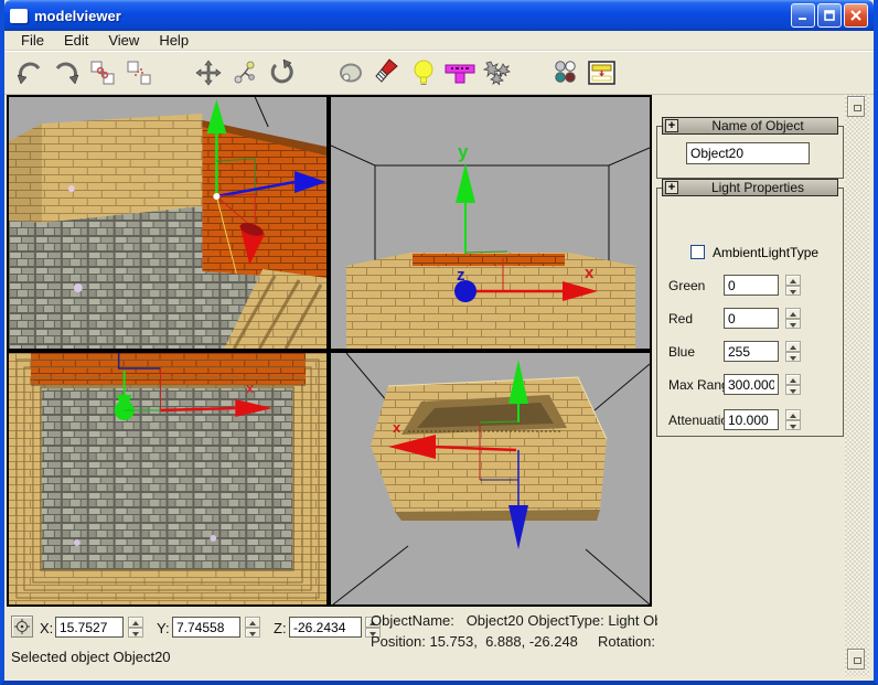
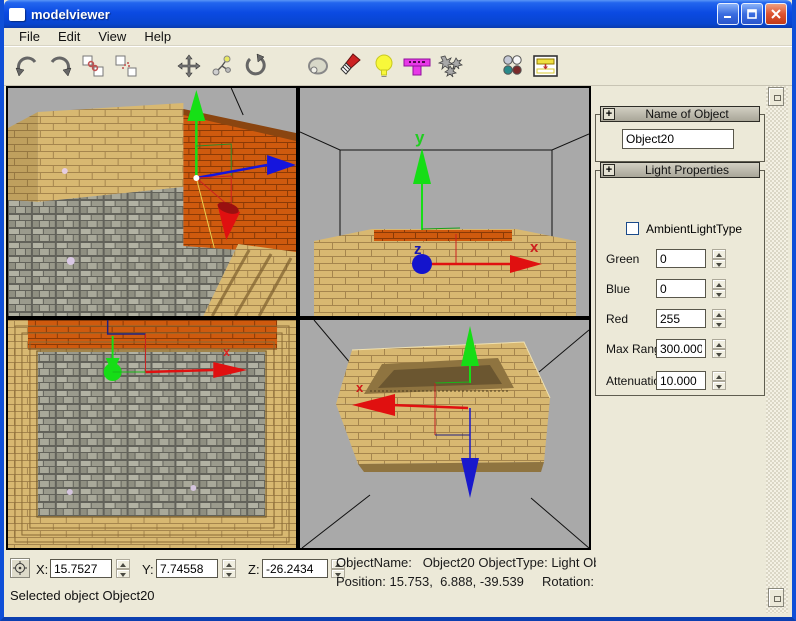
  modelviewer
  File
  Edit
  View
  Help
  y
  z
  x
  x
  x
  +
  Name of Object
  Object20
  +
  Light Properties
  AmbientLightType
  Green
  0
- Red
+ Blue
  0
- Blue
+ Red
  255
  Max Ran
  300.000
  Attenuati
  10.000
  X:
  15.7527
  Y:
  7.74558
  Z:
  -26.2434
  Selected object Object20
  ObjectName: Object20 ObjectType: Light O
- Position: 15.753, 6.888, -26.248 Rotation:
+ Position: 15.753, 6.888, -39.539 Rotation:
